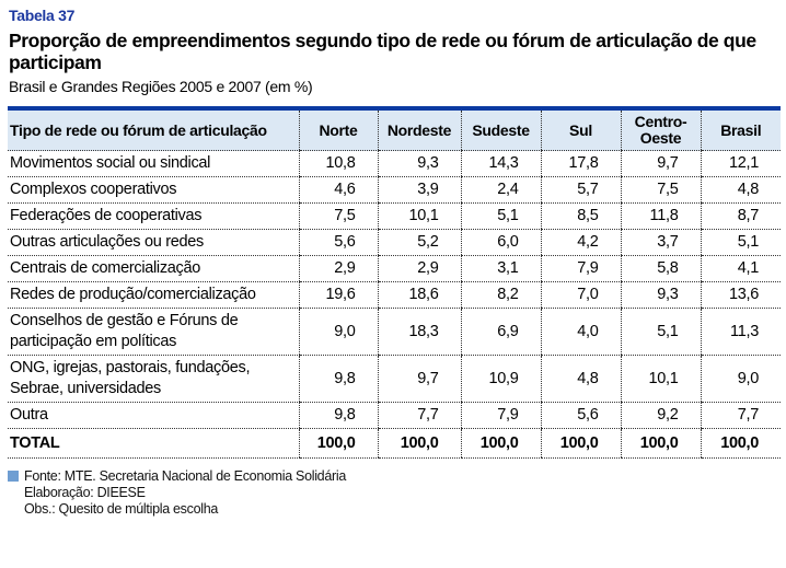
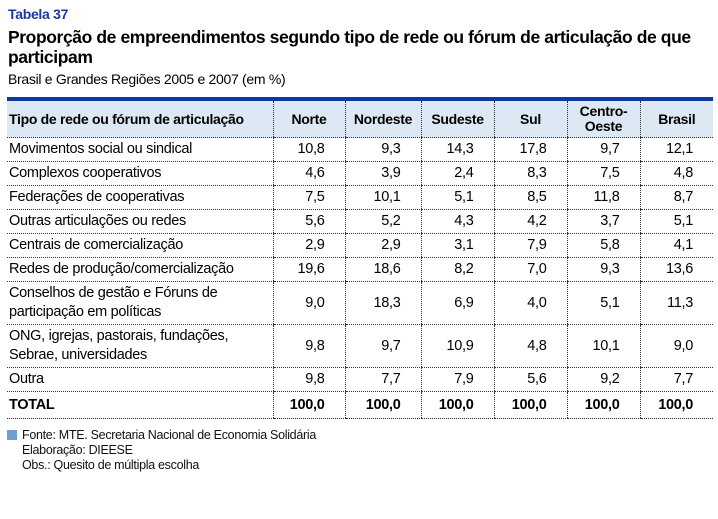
  Tabela 37
  Proporção de empreendimentos segundo tipo de rede ou fórum de articulação de que participam
  Brasil e Grandes Regiões 2005 e 2007 (em %)
  Tipo de rede ou fórum de articulação	Norte	Nordeste	Sudeste	Sul	Centro-Oeste	Brasil
  Movimentos social ou sindical	10,8	9,3	14,3	17,8	9,7	12,1
- Complexos cooperativos	4,6	3,9	2,4	5,7	7,5	4,8
+ Complexos cooperativos	4,6	3,9	2,4	8,3	7,5	4,8
  Federações de cooperativas	7,5	10,1	5,1	8,5	11,8	8,7
- Outras articulações ou redes	5,6	5,2	6,0	4,2	3,7	5,1
+ Outras articulações ou redes	5,6	5,2	4,3	4,2	3,7	5,1
  Centrais de comercialização	2,9	2,9	3,1	7,9	5,8	4,1
  Redes de produção/comercialização	19,6	18,6	8,2	7,0	9,3	13,6
  Conselhos de gestão e Fóruns de participação em políticas	9,0	18,3	6,9	4,0	5,1	11,3
  ONG, igrejas, pastorais, fundações, Sebrae, universidades	9,8	9,7	10,9	4,8	10,1	9,0
  Outra	9,8	7,7	7,9	5,6	9,2	7,7
  TOTAL	100,0	100,0	100,0	100,0	100,0	100,0
  Fonte: MTE. Secretaria Nacional de Economia Solidária
  Elaboração: DIEESE
  Obs.: Quesito de múltipla escolha
